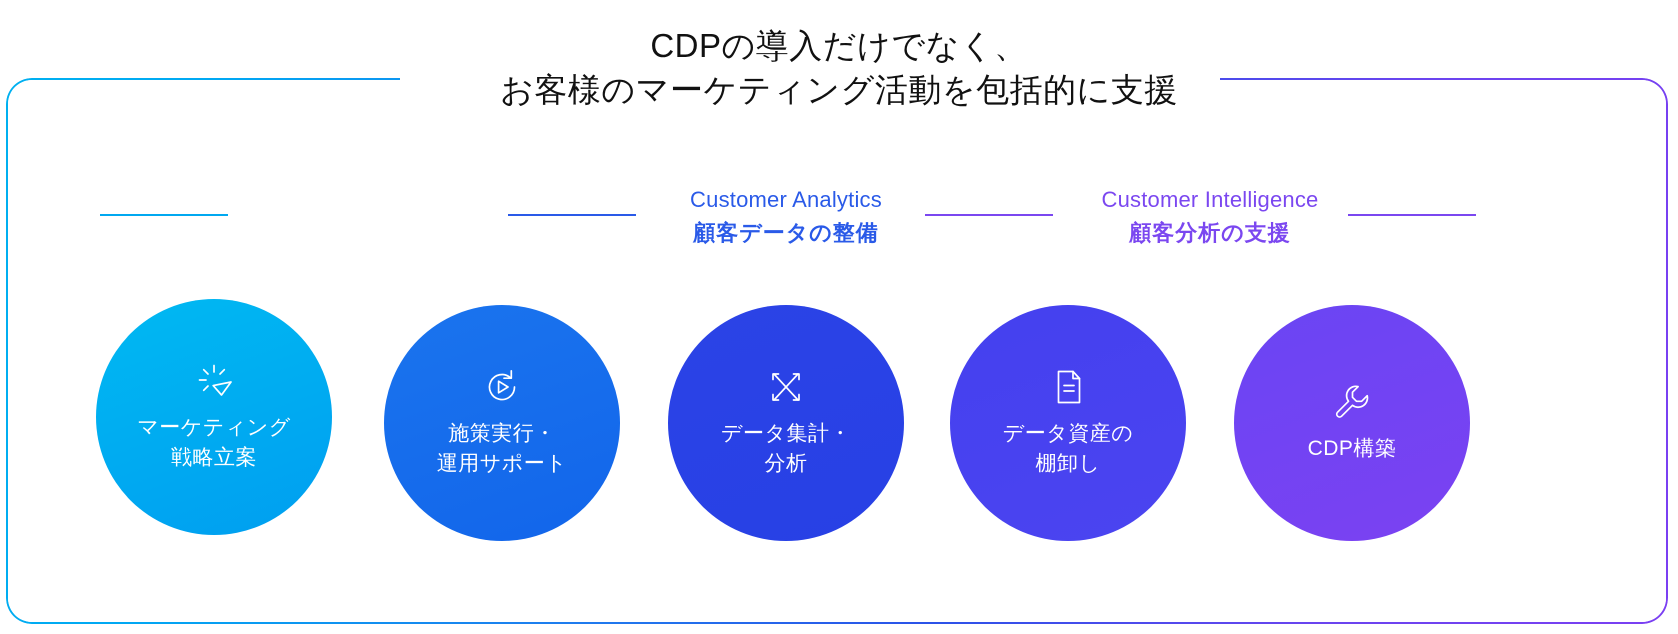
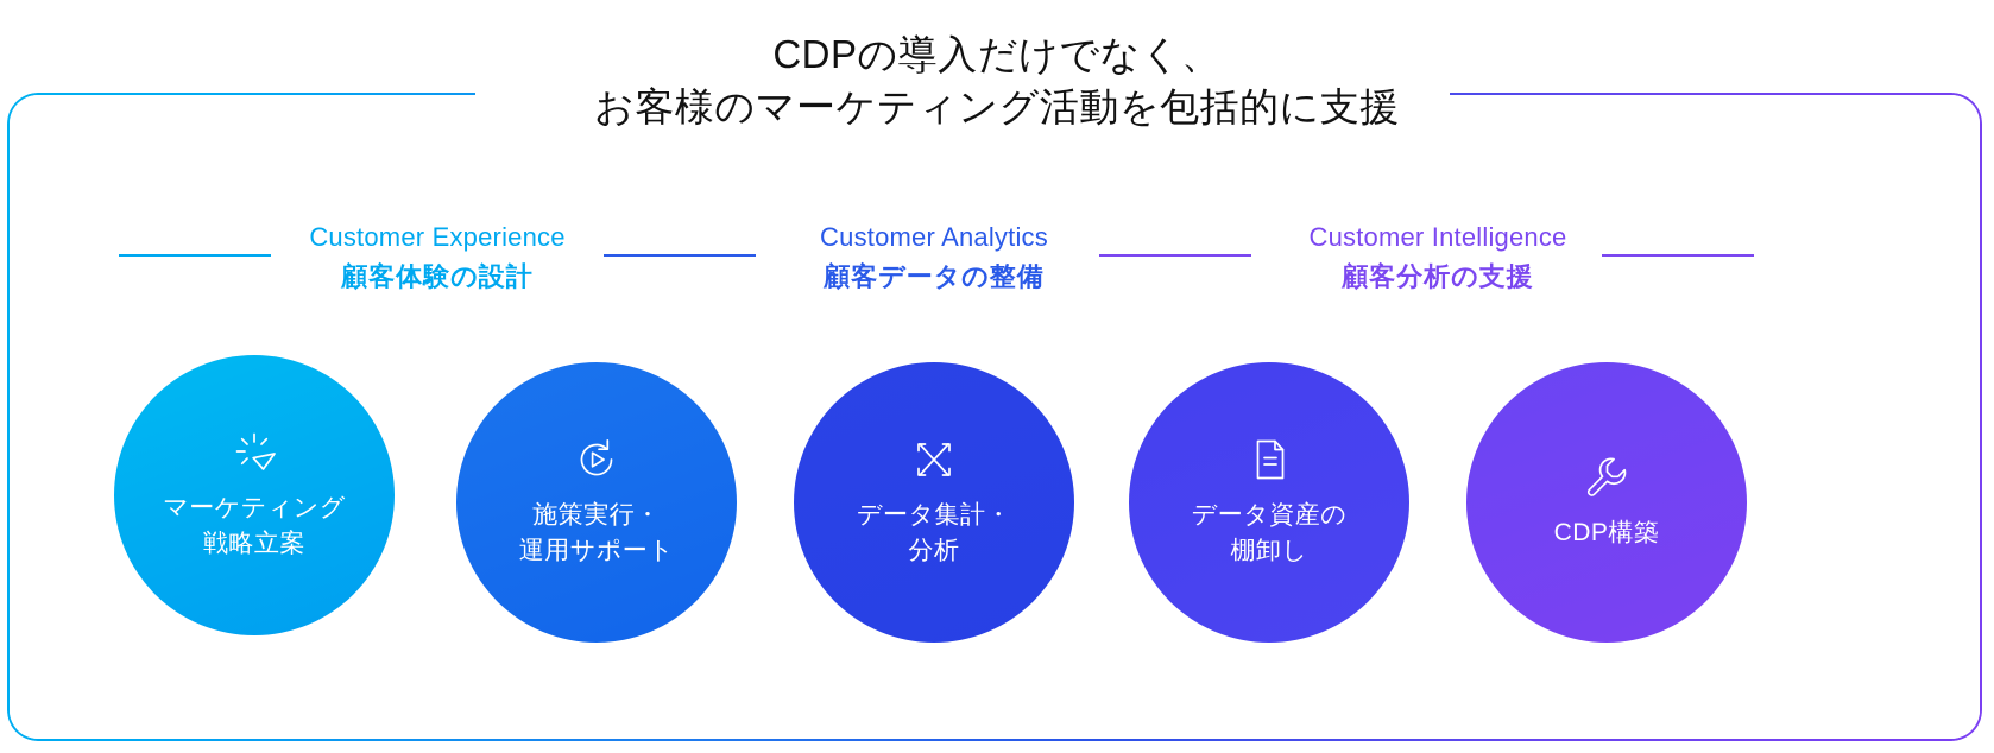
  CDPの導入だけでなく、
  お客様のマーケティング活動を包括的に支援
+ Customer Experience
+ 顧客体験の設計
  Customer Analytics
  顧客データの整備
  Customer Intelligence
  顧客分析の支援
  マーケティング
  戦略立案
  施策実行・
  運用サポート
  データ集計・
  分析
  データ資産の
  棚卸し
  CDP構築
